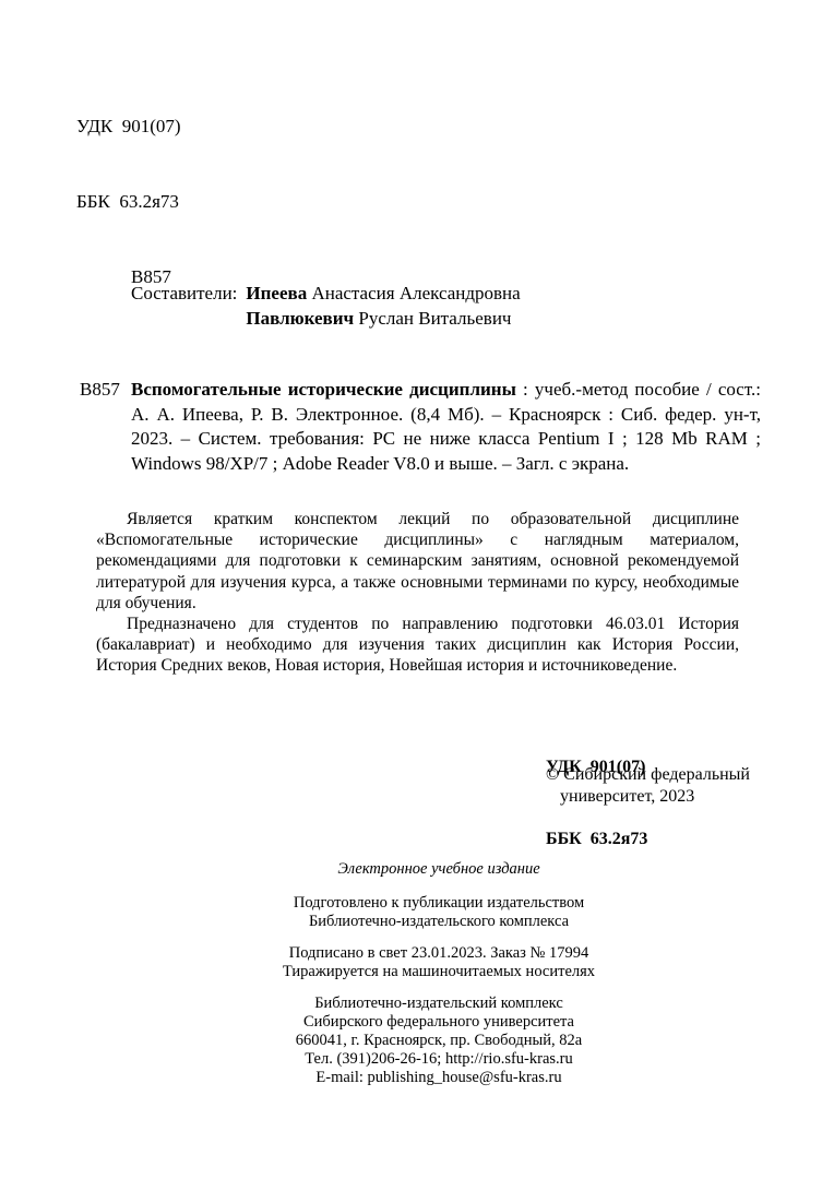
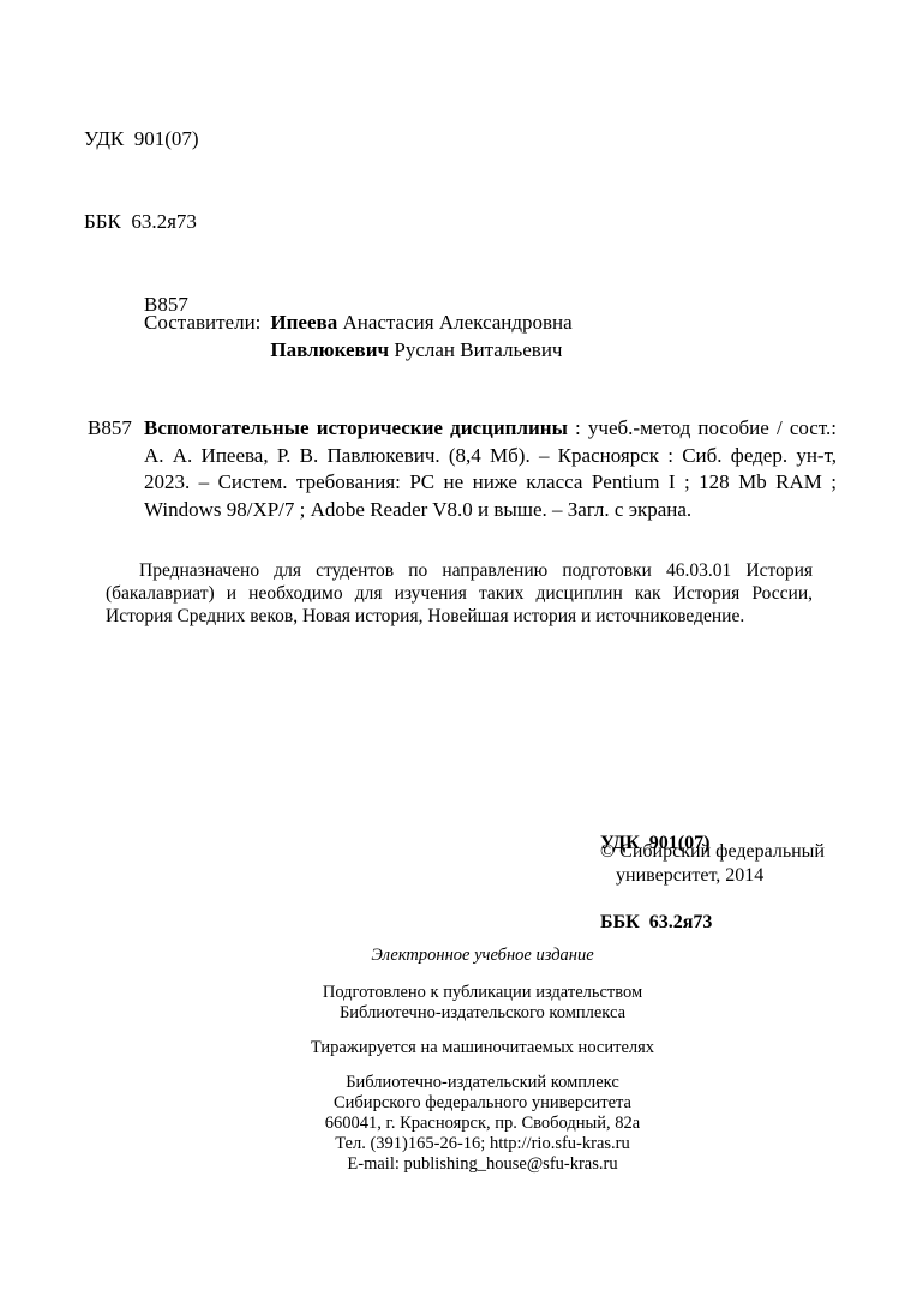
  УДК 901(07)
  ББК 63.2я73
  В857
  Составители:
  Ипеева Анастасия Александровна
  Павлюкевич Руслан Витальевич
  В857
- Вспомогательные исторические дисциплины : учеб.-метод пособие / сост.: А. А. Ипеева, Р. В. Электронное. (8,4 Мб). – Красноярск : Сиб. федер. ун-т, 2023. – Систем. требования: PC не ниже класса Pentium I ; 128 Mb RAM ; Windows 98/ХР/7 ; Adobe Reader V8.0 и выше. – Загл. с экрана.
+ Вспомогательные исторические дисциплины : учеб.-метод пособие / сост.: А. А. Ипеева, Р. В. Павлюкевич. (8,4 Мб). – Красноярск : Сиб. федер. ун-т, 2023. – Систем. требования: PC не ниже класса Pentium I ; 128 Mb RAM ; Windows 98/ХР/7 ; Adobe Reader V8.0 и выше. – Загл. с экрана.
- Является кратким конспектом лекций по образовательной дисциплине «Вспомогательные исторические дисциплины» с наглядным материалом, рекомендациями для подготовки к семинарским занятиям, основной рекомендуемой литературой для изучения курса, а также основными терминами по курсу, необходимые для обучения.
  Предназначено для студентов по направлению подготовки 46.03.01 История (бакалавриат) и необходимо для изучения таких дисциплин как История России, История Средних веков, Новая история, Новейшая история и источниковедение.
  УДК 901(07)
  ББК 63.2я73
  © Сибирский федеральный
- университет, 2023
+ университет, 2014
  Электронное учебное издание
  Подготовлено к публикации издательством
  Библиотечно-издательского комплекса
- Подписано в свет 23.01.2023. Заказ № 17994
  Тиражируется на машиночитаемых носителях
  Библиотечно-издательский комплекс
  Сибирского федерального университета
  660041, г. Красноярск, пр. Свободный, 82а
- Тел. (391)206-26-16; http://rio.sfu-kras.ru
+ Тел. (391)165-26-16; http://rio.sfu-kras.ru
  E-mail: publishing_house@sfu-kras.ru
